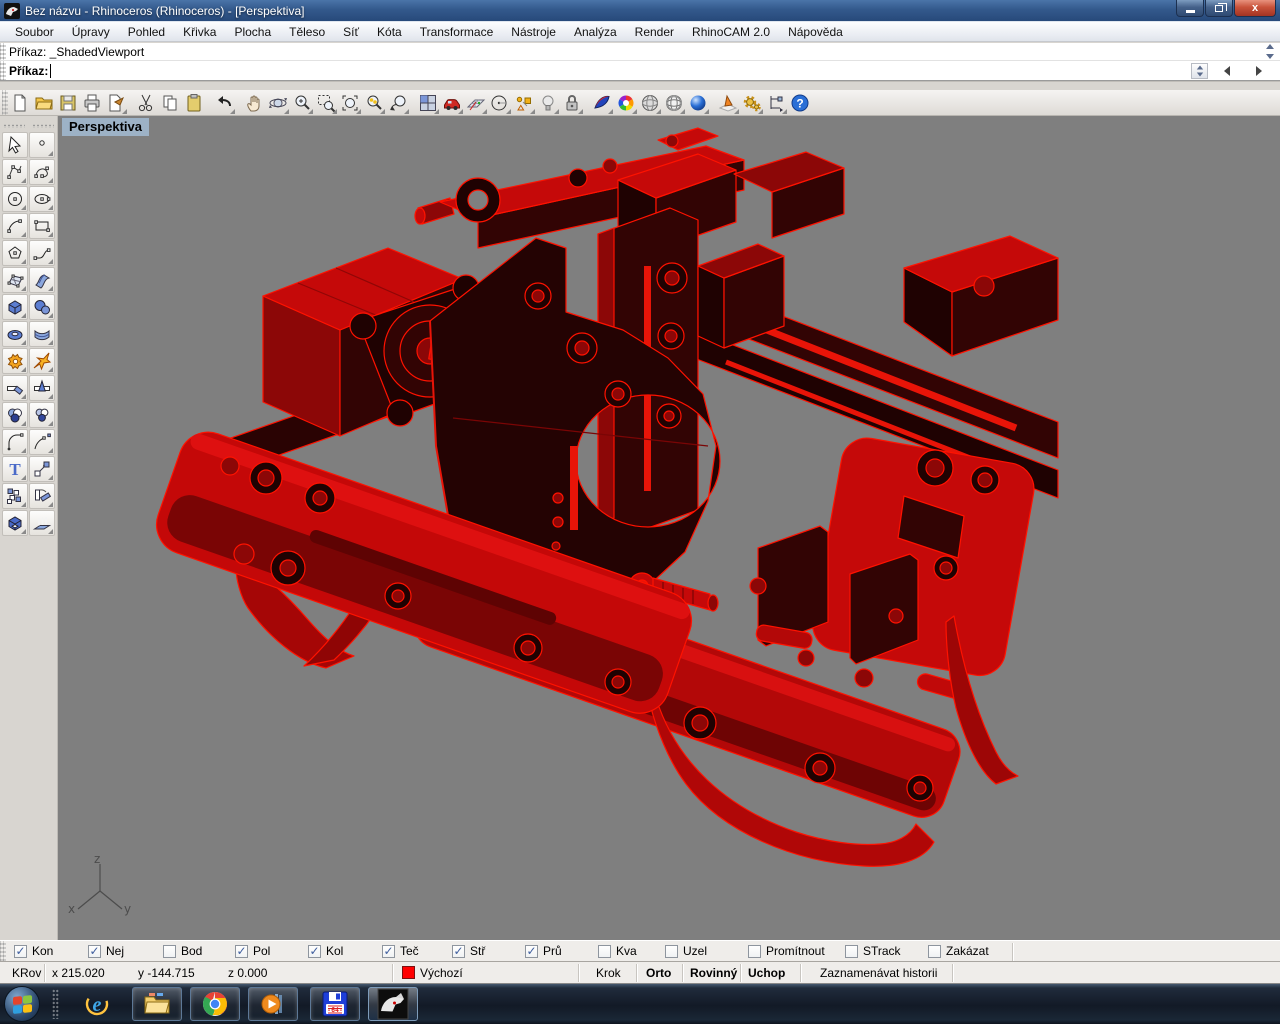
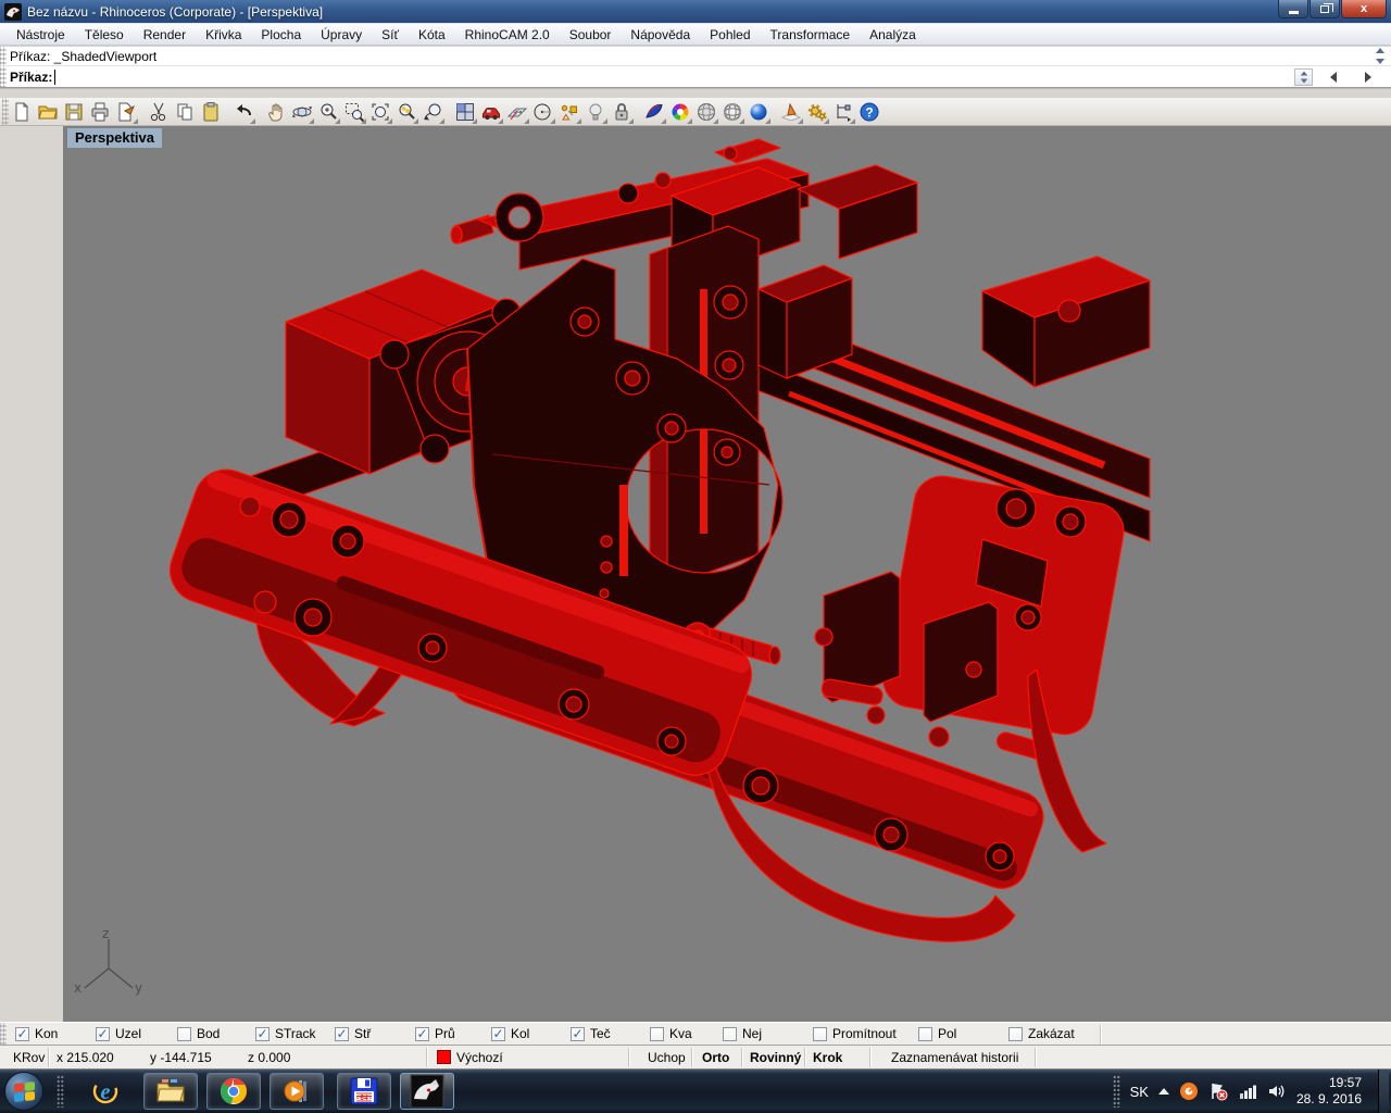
- Bez názvu - Rhinoceros (Rhinoceros) - [Perspektiva]
+ Bez názvu - Rhinoceros (Corporate) - [Perspektiva]
  x
- Soubor
+ Nástroje
- Úpravy
+ Těleso
- Pohled
+ Render
  Křivka
  Plocha
- Těleso
+ Úpravy
  Síť
  Kóta
- Transformace
+ RhinoCAM 2.0
- Nástroje
+ Soubor
- Analýza
+ Nápověda
- Render
+ Pohled
- RhinoCAM 2.0
+ Transformace
- Nápověda
+ Analýza
  Příkaz: _ShadedViewport
  Příkaz:
  ?
- T
  z
  x
  y
  Perspektiva
  ✓
  Kon
  ✓
- Nej
+ Uzel
  Bod
  ✓
- Pol
+ STrack
  ✓
- Kol
+ Stř
  ✓
- Teč
+ Prů
  ✓
- Stř
+ Kol
  ✓
- Prů
+ Teč
  Kva
- Uzel
+ Nej
  Promítnout
- STrack
+ Pol
  Zakázat
  KRov
  x 215.020
  y -144.715
  z 0.000
  Výchozí
- Krok
+ Uchop
  Orto
  Rovinný
- Uchop
+ Krok
  Zaznamenávat historii
  e
  -64-
+ SK
+ 19:57
+ 28. 9. 2016
